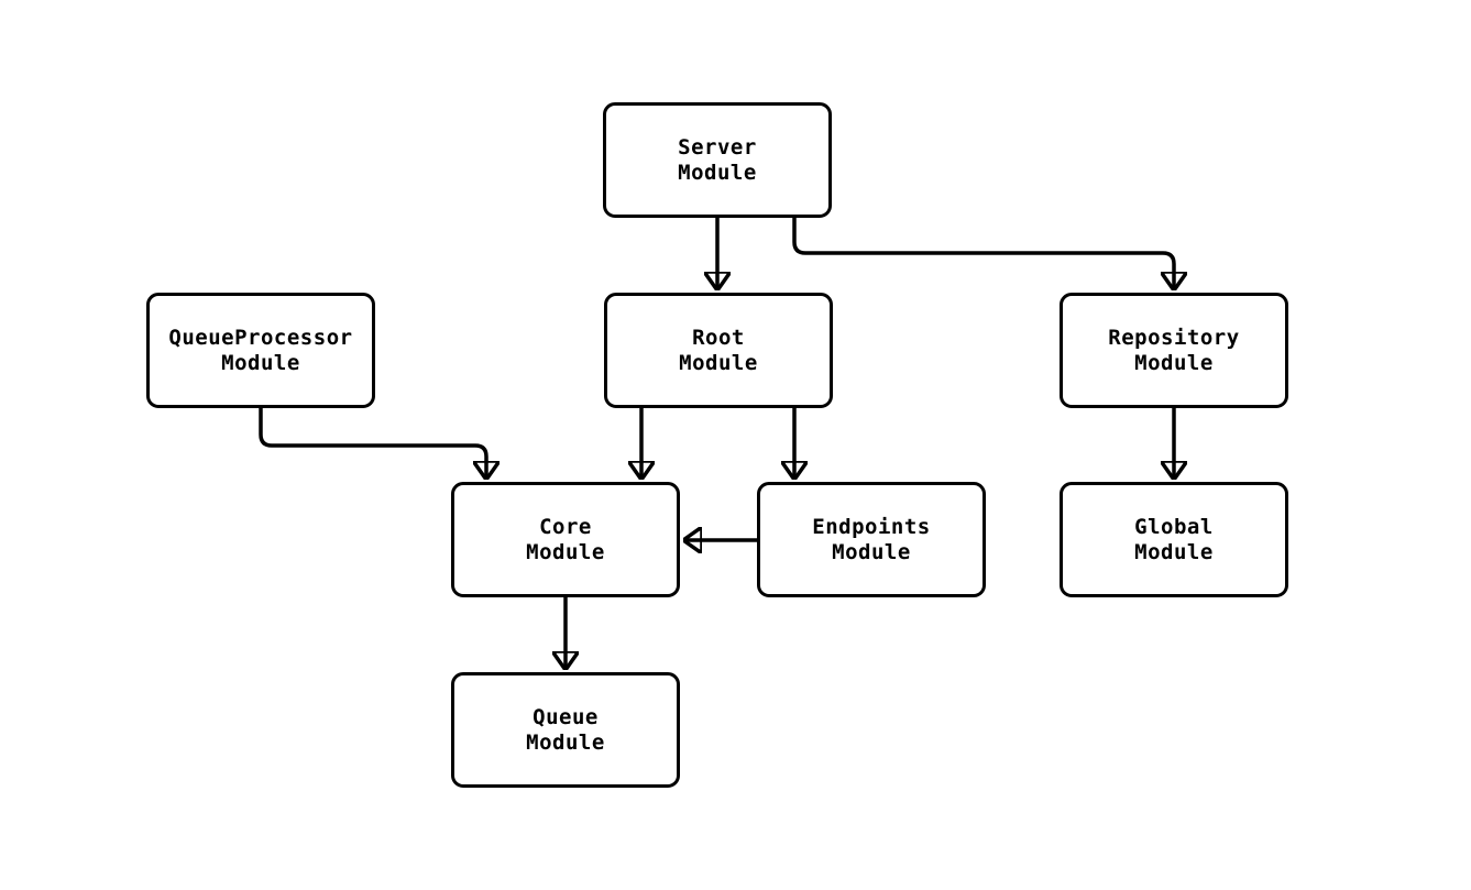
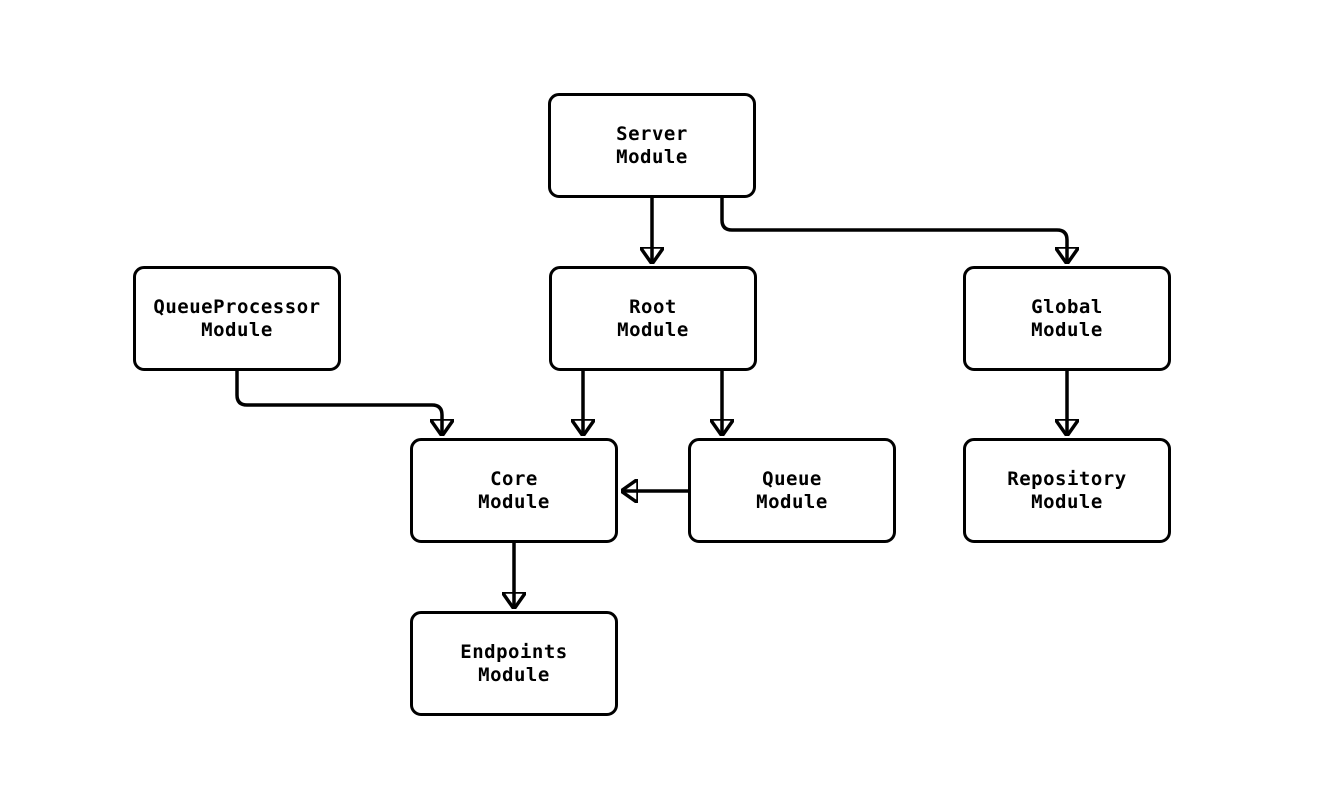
  Server
  Module
  QueueProcessor
  Module
  Root
  Module
- Repository
+ Global
  Module
  Core
  Module
- Endpoints
+ Queue
  Module
- Global
+ Repository
  Module
- Queue
+ Endpoints
  Module
